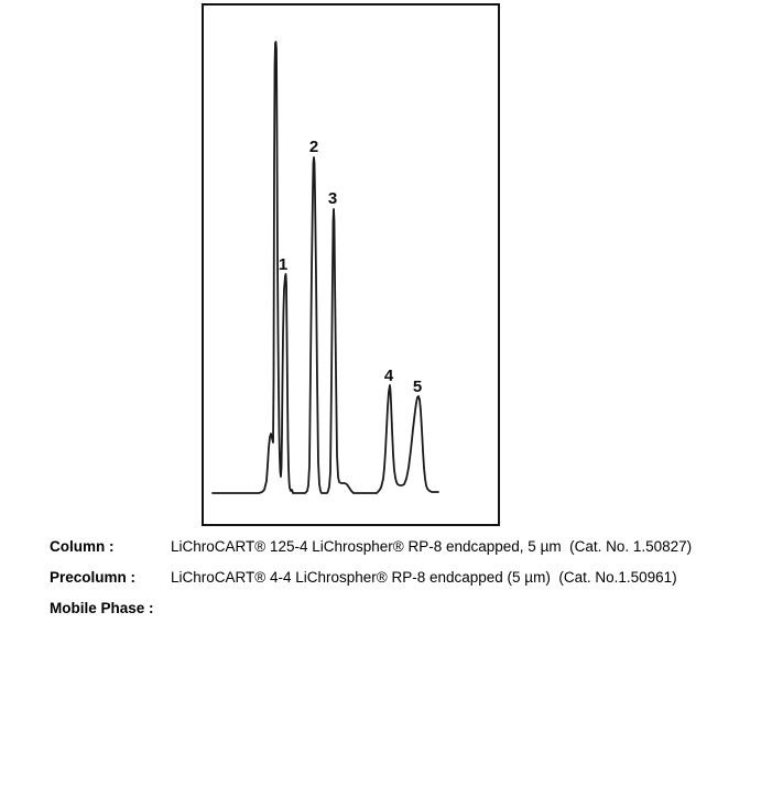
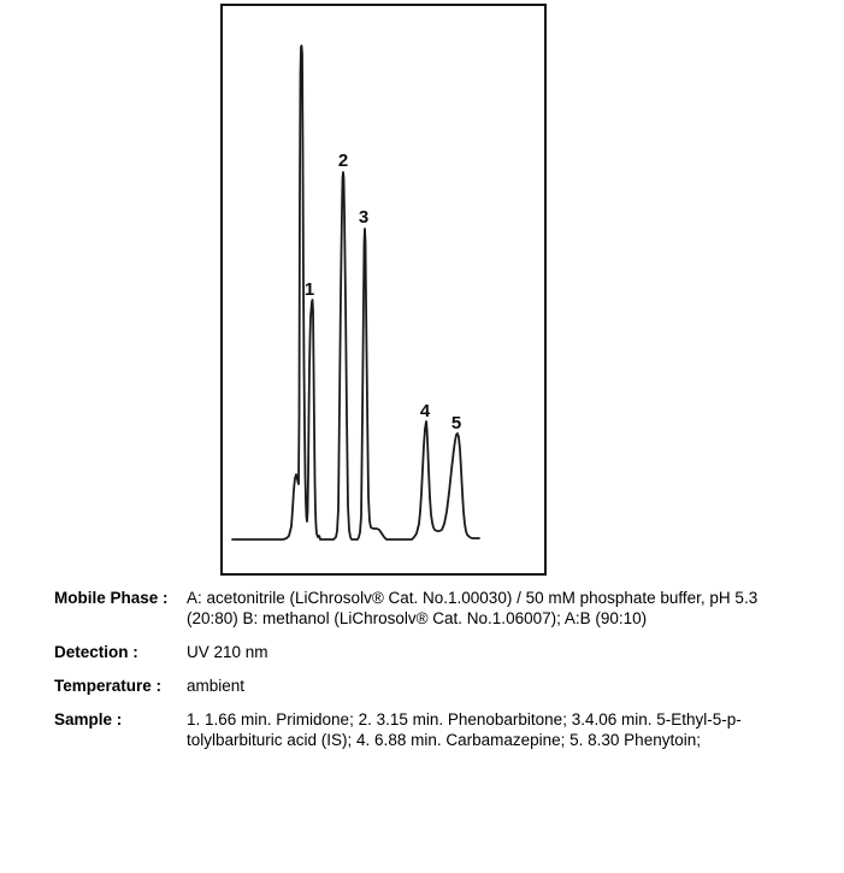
  1
  2
  3
  4
  5
- Column :
- LiChroCART® 125-4 LiChrospher® RP-8 endcapped, 5 µm (Cat. No. 1.50827)
- Precolumn :
- LiChroCART® 4-4 LiChrospher® RP-8 endcapped (5 µm) (Cat. No.1.50961)
  Mobile Phase :
+ A: acetonitrile (LiChrosolv® Cat. No.1.00030) / 50 mM phosphate buffer, pH 5.3
+ (20:80) B: methanol (LiChrosolv® Cat. No.1.06007); A:B (90:10)
+ Detection :
+ UV 210 nm
+ Temperature :
+ ambient
+ Sample :
+ 1. 1.66 min. Primidone; 2. 3.15 min. Phenobarbitone; 3.4.06 min. 5-Ethyl-5-p-
+ tolylbarbituric acid (IS); 4. 6.88 min. Carbamazepine; 5. 8.30 Phenytoin;
